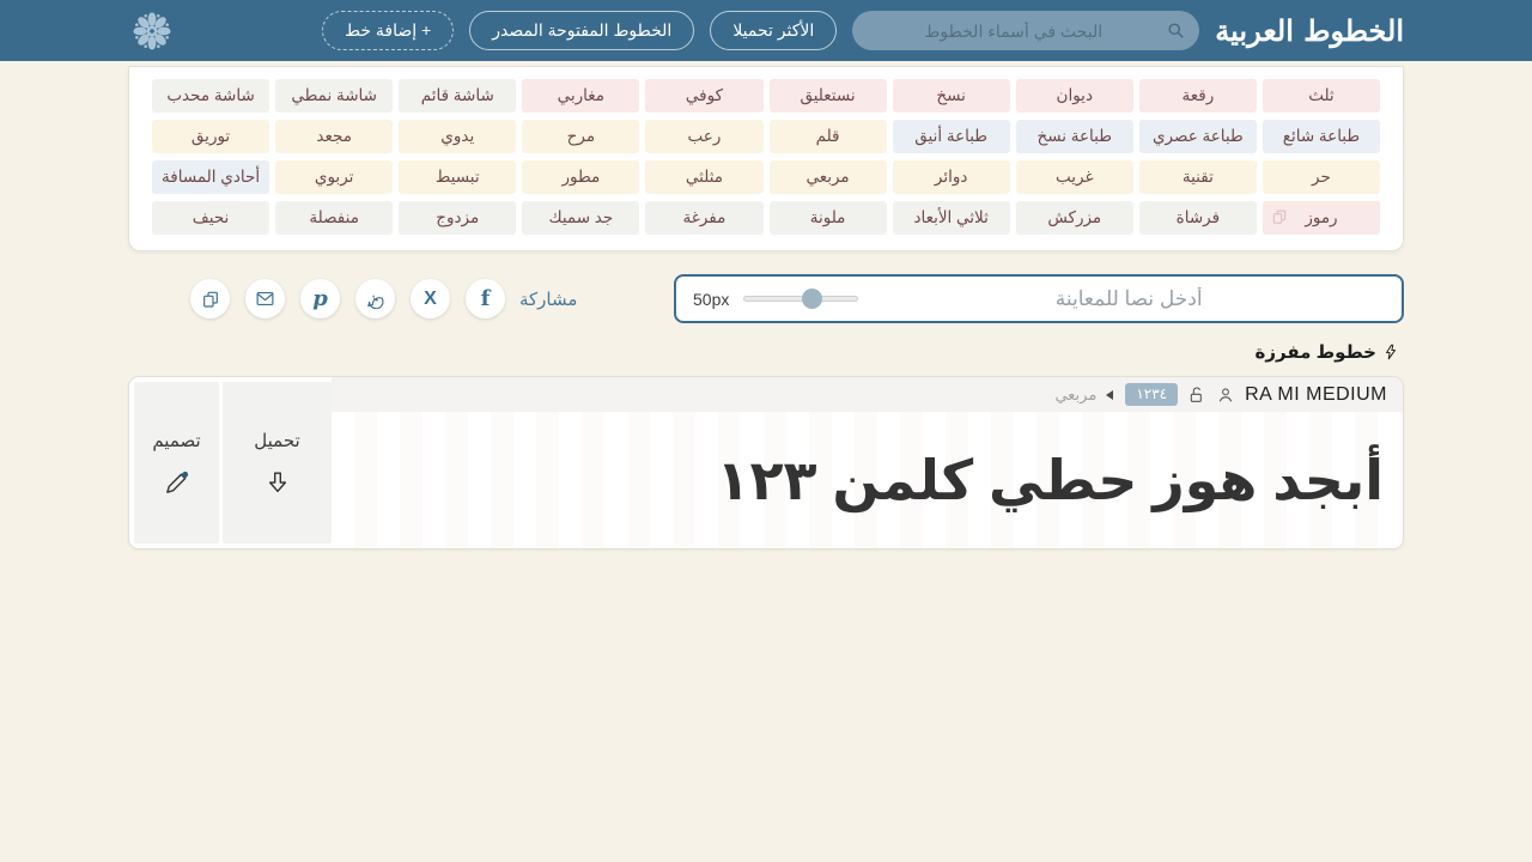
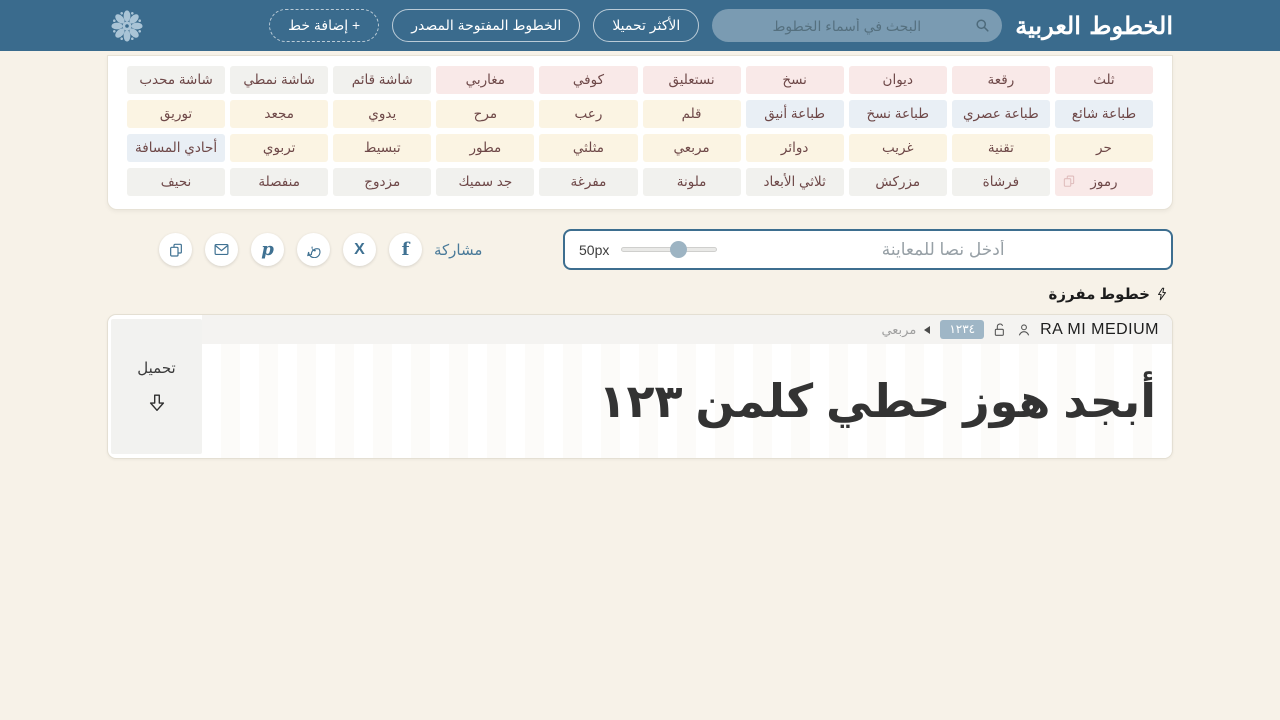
  الخطوط العربية
  الأكثر تحميلا
  الخطوط المفتوحة المصدر
  + إضافة خط
  ثلث
  رقعة
  ديوان
  نسخ
  نستعليق
  كوفي
  مغاربي
  شاشة قائم
  شاشة نمطي
  شاشة محدب
  طباعة شائع
  طباعة عصري
  طباعة نسخ
  طباعة أنيق
  قلم
  رعب
  مرح
  يدوي
  مجعد
  توريق
  حر
  تقنية
  غريب
  دوائر
  مربعي
  مثلثي
  مطور
  تبسيط
  تربوي
  أحادي المسافة
  رموز
  فرشاة
  مزركش
  ثلاثي الأبعاد
  ملونة
  مفرغة
  جد سميك
  مزدوج
  منفصلة
  نحيف
  p
  X
  f
  مشاركة
  50px
  خطوط مفرزة
- تصميم
  تحميل
  RA MI MEDIUM
  ١٢٣٤
  مربعي
  أبجد هوز حطي كلمن ١٢٣
